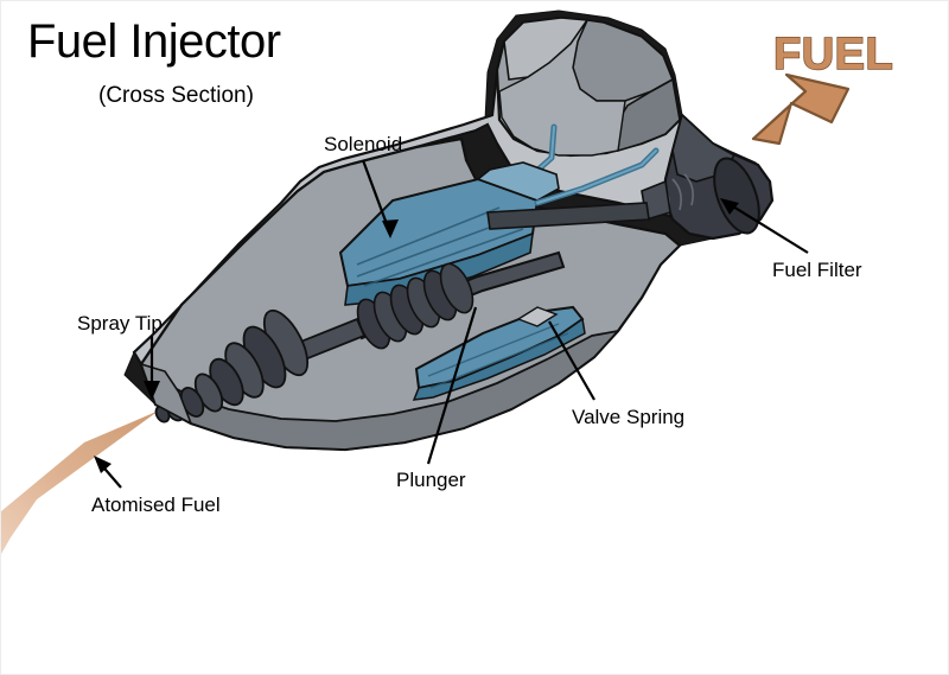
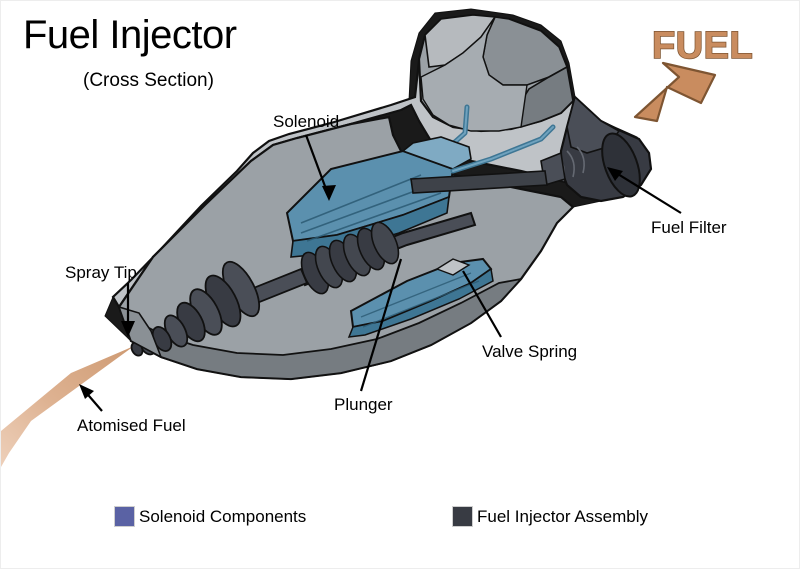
  Fuel Injector
  (Cross Section)
  FUEL
  Solenoid
  Spray Tip
  Atomised Fuel
  Plunger
  Valve Spring
  Fuel Filter
+ Solenoid Components
+ Fuel Injector Assembly
